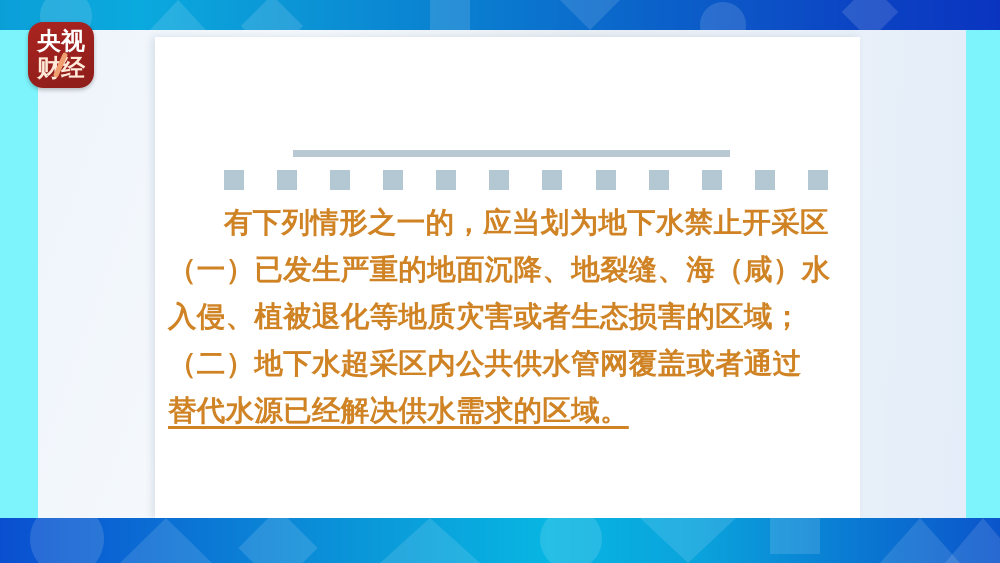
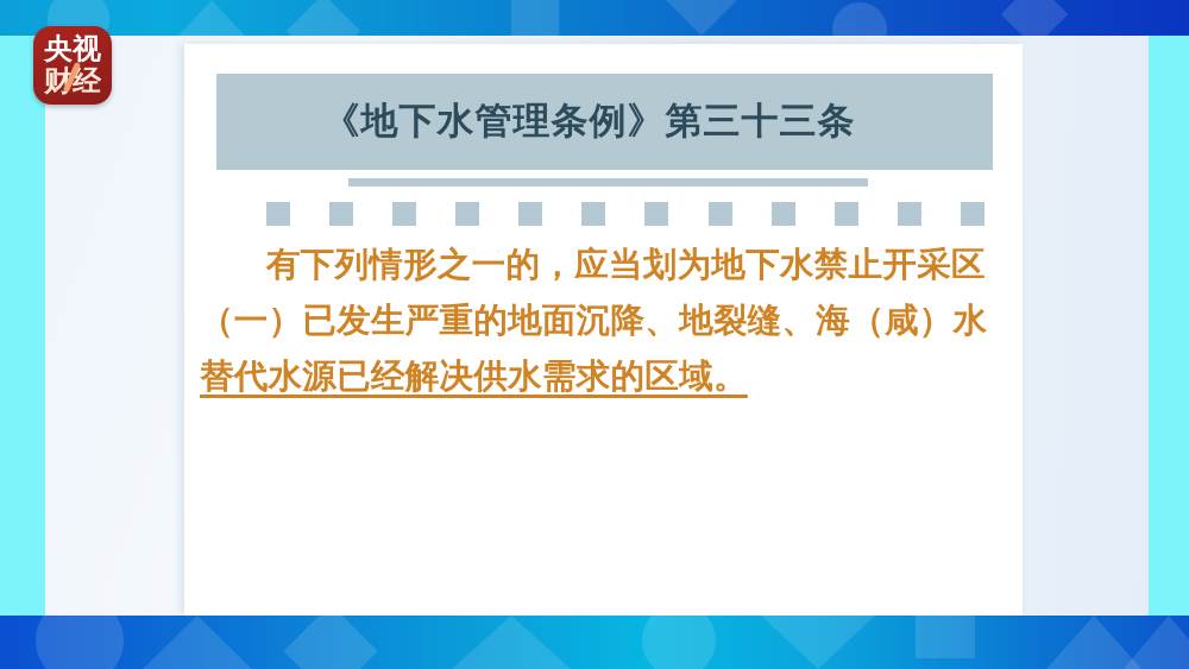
+ 《地下水管理条例》第三十三条
  有下列情形之一的，应当划为地下水禁止开采区
  （一）已发生严重的地面沉降、地裂缝、海（咸）水
- 入侵、植被退化等地质灾害或者生态损害的区域；
- （二）地下水超采区内公共供水管网覆盖或者通过
  替代水源已经解决供水需求的区域。
  央视
  财经
